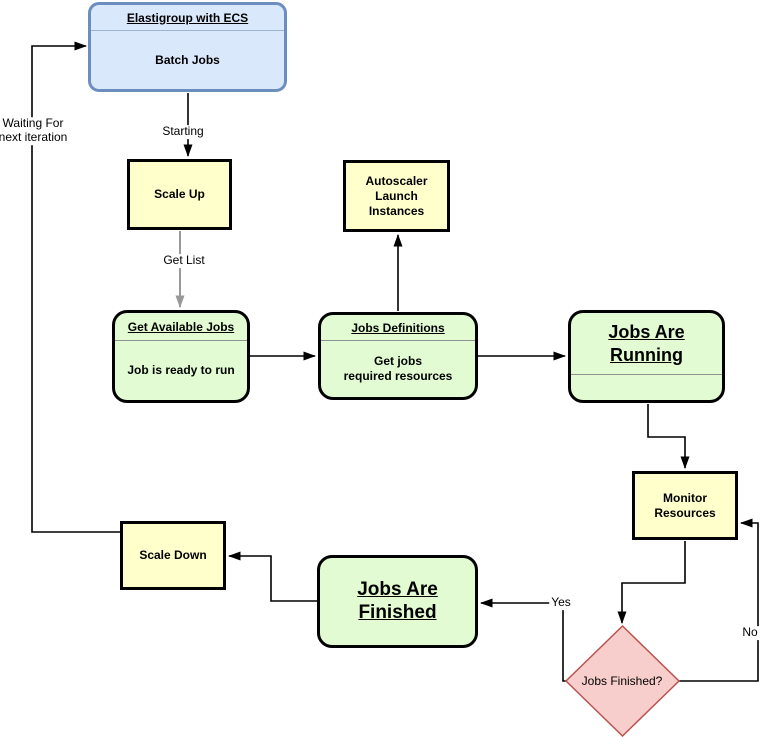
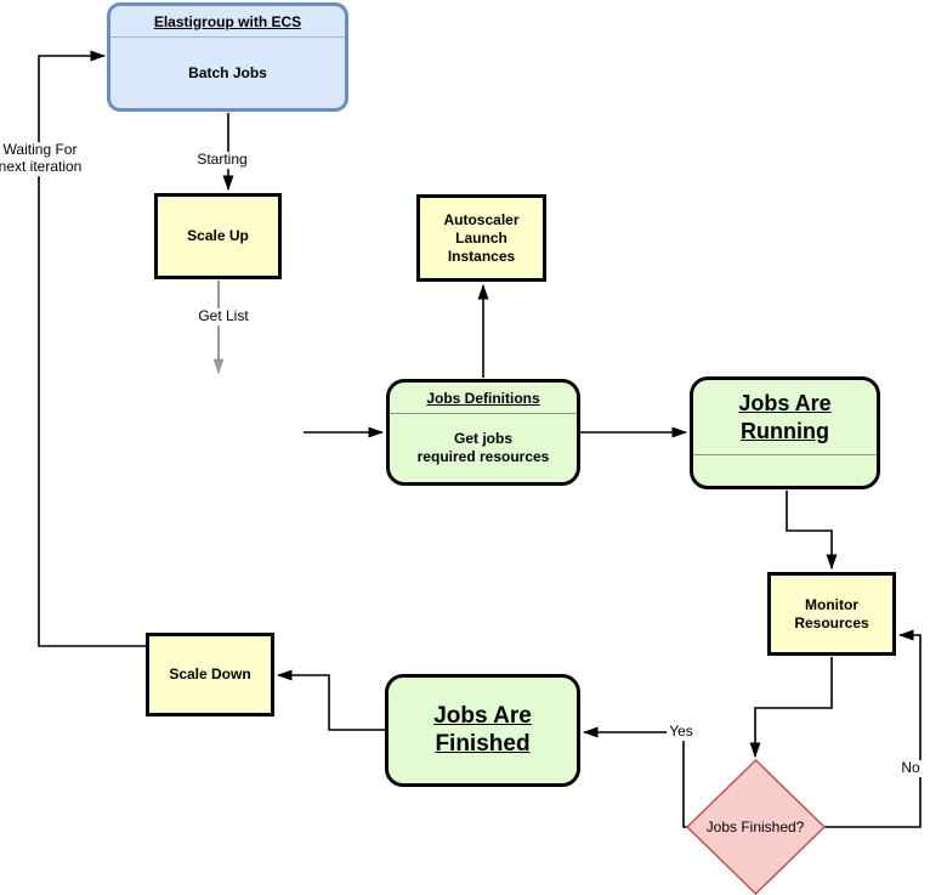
  Elastigroup with ECS
  Batch Jobs
  Scale Up
  Autoscaler
  Launch
  Instances
- Get Available Jobs
- Job is ready to run
  Jobs Definitions
  Get jobs
  required resources
  Jobs Are Running
  Monitor
  Resources
  Scale Down
  Jobs Are Finished
  Jobs Finished?
  Starting
  Get List
  Waiting For
  next iteration
  Yes
  No
